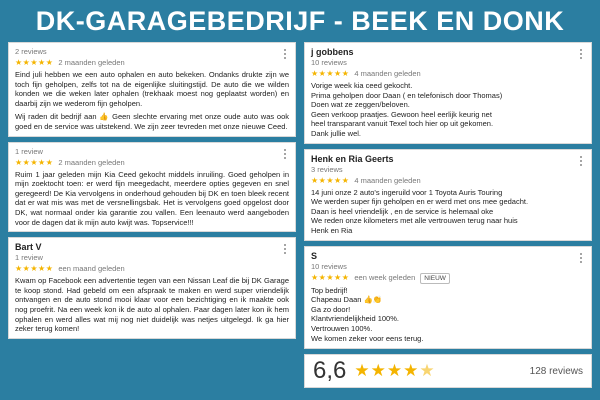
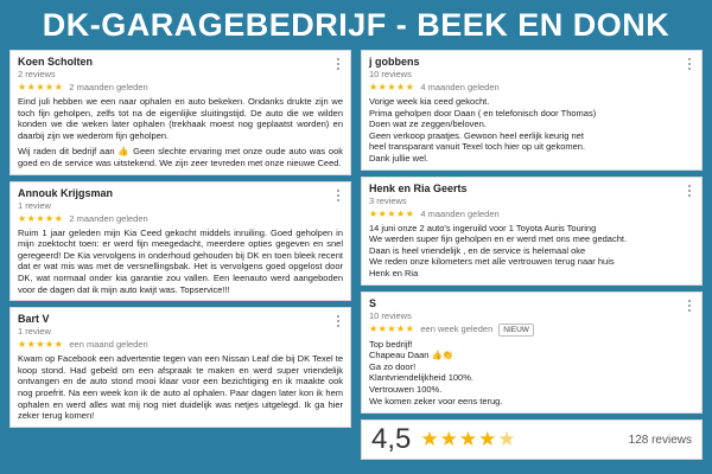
  DK-GARAGEBEDRIJF - BEEK EN DONK
+ Koen Scholten
  2 reviews
  ★★★★★
  2 maanden geleden
- Eind juli hebben we een auto ophalen en auto bekeken. Ondanks drukte zijn we toch fijn geholpen, zelfs tot na de eigenlijke sluitingstijd. De auto die we wilden konden we die weken later ophalen (trekhaak moest nog geplaatst worden) en daarbij zijn we wederom fijn geholpen.
+ Eind juli hebben we een naar ophalen en auto bekeken. Ondanks drukte zijn we toch fijn geholpen, zelfs tot na de eigenlijke sluitingstijd. De auto die we wilden konden we die weken later ophalen (trekhaak moest nog geplaatst worden) en daarbij zijn we wederom fijn geholpen.
  Wij raden dit bedrijf aan 👍 Geen slechte ervaring met onze oude auto was ook goed en de service was uitstekend. We zijn zeer tevreden met onze nieuwe Ceed.
+ Annouk Krijgsman
  1 review
  ★★★★★
  2 maanden geleden
  Ruim 1 jaar geleden mijn Kia Ceed gekocht middels inruiling. Goed geholpen in mijn zoektocht toen: er werd fijn meegedacht, meerdere opties gegeven en snel geregeerd! De Kia vervolgens in onderhoud gehouden bij DK en toen bleek recent dat er wat mis was met de versnellingsbak. Het is vervolgens goed opgelost door DK, wat normaal onder kia garantie zou vallen. Een leenauto werd aangeboden voor de dagen dat ik mijn auto kwijt was. Topservice!!!
  Bart V
  1 review
  ★★★★★
  een maand geleden
- Kwam op Facebook een advertentie tegen van een Nissan Leaf die bij DK Garage te koop stond. Had gebeld om een afspraak te maken en werd super vriendelijk ontvangen en de auto stond mooi klaar voor een bezichtiging en ik maakte ook nog proefrit. Na een week kon ik de auto al ophalen. Paar dagen later kon ik hem ophalen en werd alles wat mij nog niet duidelijk was netjes uitgelegd. Ik ga hier zeker terug komen!
+ Kwam op Facebook een advertentie tegen van een Nissan Leaf die bij DK Texel te koop stond. Had gebeld om een afspraak te maken en werd super vriendelijk ontvangen en de auto stond mooi klaar voor een bezichtiging en ik maakte ook nog proefrit. Na een week kon ik de auto al ophalen. Paar dagen later kon ik hem ophalen en werd alles wat mij nog niet duidelijk was netjes uitgelegd. Ik ga hier zeker terug komen!
  j gobbens
  10 reviews
  ★★★★★
  4 maanden geleden
  Vorige week kia ceed gekocht.
  Prima geholpen door Daan ( en telefonisch door Thomas)
  Doen wat ze zeggen/beloven.
  Geen verkoop praatjes. Gewoon heel eerlijk keurig net
  heel transparant vanuit Texel toch hier op uit gekomen.
  Dank jullie wel.
  Henk en Ria Geerts
  3 reviews
  ★★★★★
  4 maanden geleden
  14 juni onze 2 auto's ingeruild voor 1 Toyota Auris Touring
  We werden super fijn geholpen en er werd met ons mee gedacht.
  Daan is heel vriendelijk , en de service is helemaal oke
  We reden onze kilometers met alle vertrouwen terug naar huis
  Henk en Ria
  S
  10 reviews
  ★★★★★
  een week geleden
  Top bedrijf!
  Chapeau Daan 👍👏
  Ga zo door!
  Klantvriendelijkheid 100%.
  Vertrouwen 100%.
  We komen zeker voor eens terug.
- 6,6
+ 4,5
  ★★★★★
  128 reviews
